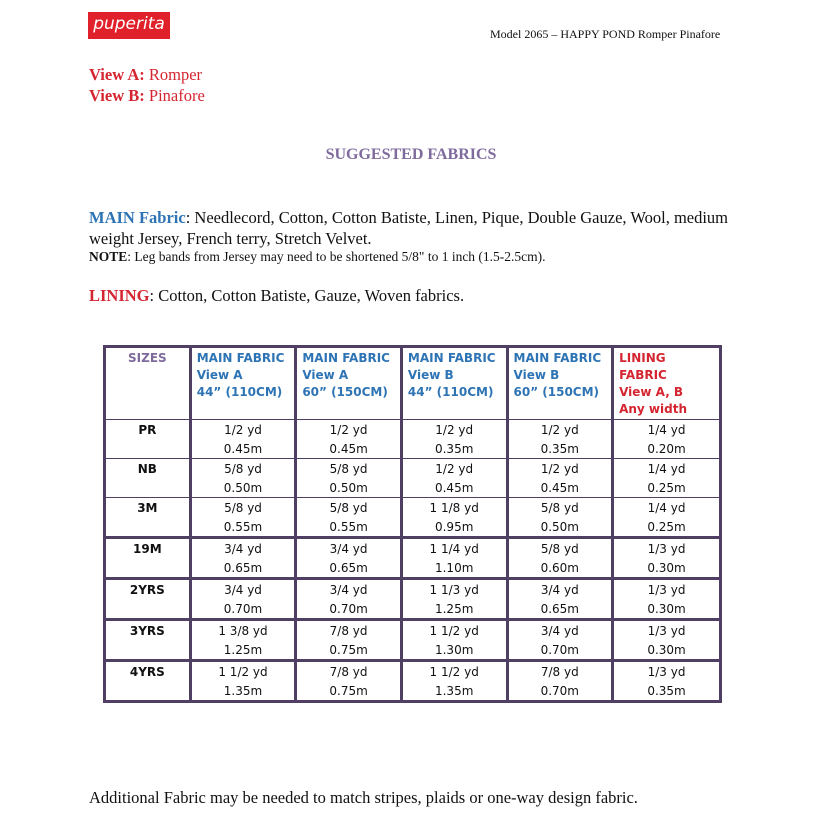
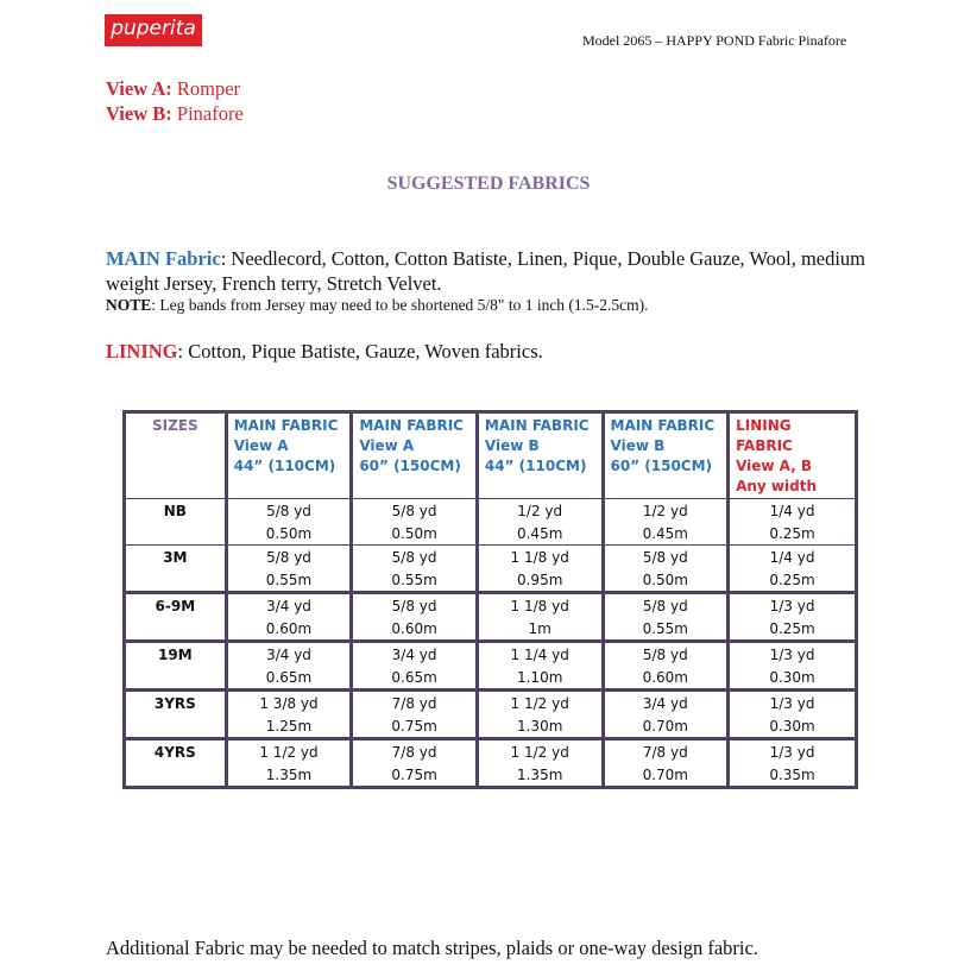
  puperita
- Model 2065 – HAPPY POND Romper Pinafore
+ Model 2065 – HAPPY POND Fabric Pinafore
  View A: Romper
  View B: Pinafore
  SUGGESTED FABRICS
  MAIN Fabric: Needlecord, Cotton, Cotton Batiste, Linen, Pique, Double Gauze, Wool, medium weight Jersey, French terry, Stretch Velvet.
  NOTE: Leg bands from Jersey may need to be shortened 5/8" to 1 inch (1.5-2.5cm).
- LINING: Cotton, Cotton Batiste, Gauze, Woven fabrics.
+ LINING: Cotton, Pique Batiste, Gauze, Woven fabrics.
  SIZES	MAIN FABRICView A44” (110CM)	MAIN FABRICView A60” (150CM)	MAIN FABRICView B44” (110CM)	MAIN FABRICView B60” (150CM)	LINING FABRICView A, BAny width
- PR	1/2 yd0.45m	1/2 yd0.45m	1/2 yd0.35m	1/2 yd0.35m	1/4 yd0.20m
  NB	5/8 yd0.50m	5/8 yd0.50m	1/2 yd0.45m	1/2 yd0.45m	1/4 yd0.25m
  3M	5/8 yd0.55m	5/8 yd0.55m	1 1/8 yd0.95m	5/8 yd0.50m	1/4 yd0.25m
+ 6-9M	3/4 yd0.60m	5/8 yd0.60m	1 1/8 yd1m	5/8 yd0.55m	1/3 yd0.25m
  19M	3/4 yd0.65m	3/4 yd0.65m	1 1/4 yd1.10m	5/8 yd0.60m	1/3 yd0.30m
- 2YRS	3/4 yd0.70m	3/4 yd0.70m	1 1/3 yd1.25m	3/4 yd0.65m	1/3 yd0.30m
  3YRS	1 3/8 yd1.25m	7/8 yd0.75m	1 1/2 yd1.30m	3/4 yd0.70m	1/3 yd0.30m
  4YRS	1 1/2 yd1.35m	7/8 yd0.75m	1 1/2 yd1.35m	7/8 yd0.70m	1/3 yd0.35m
  Additional Fabric may be needed to match stripes, plaids or one-way design fabric.
